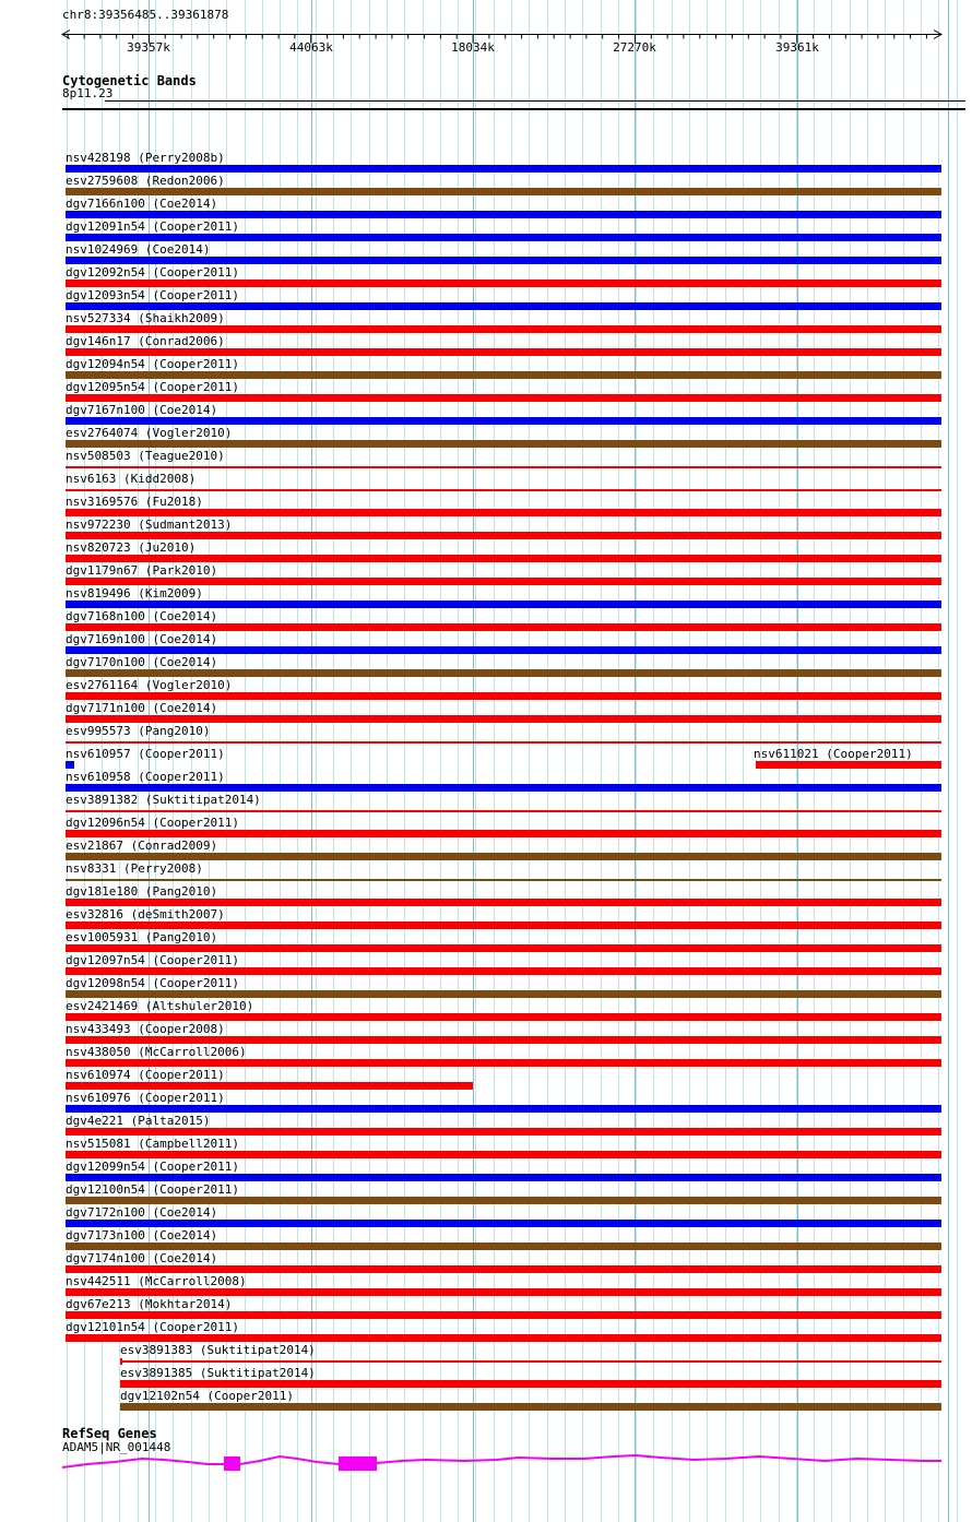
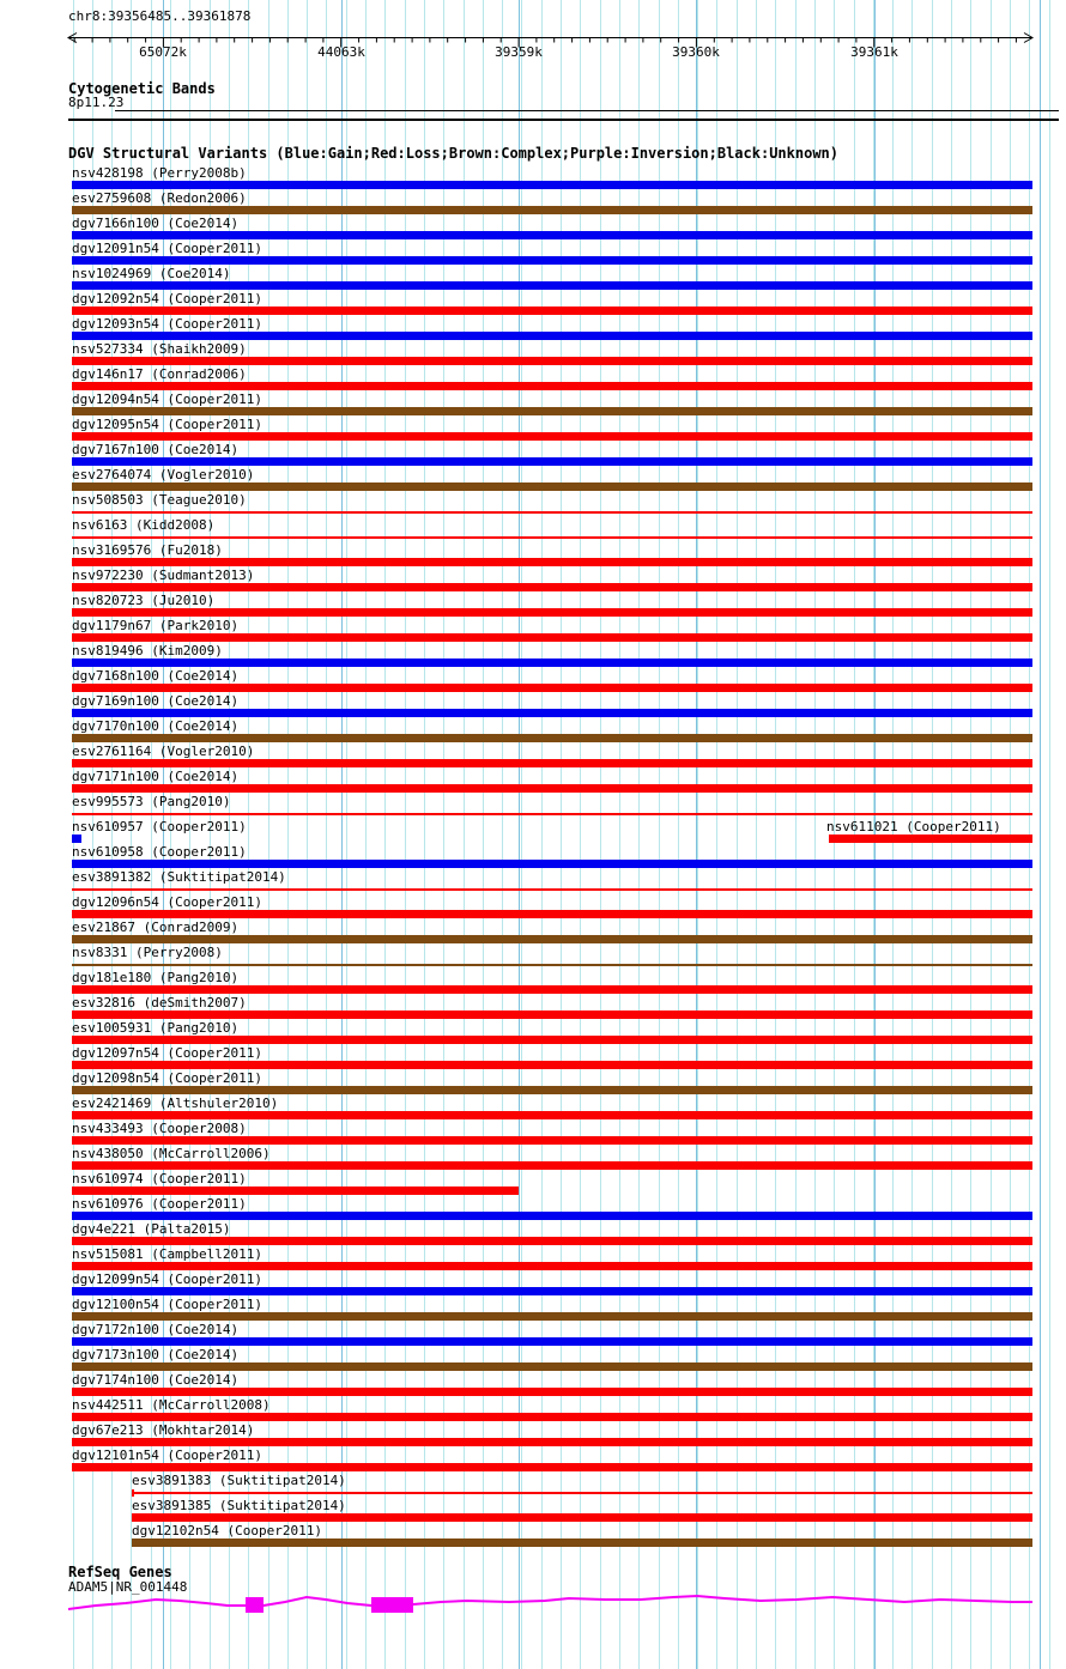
  chr8:39356485..39361878
- 39357k
+ 65072k
  44063k
- 18034k
+ 39359k
- 27270k
+ 39360k
  39361k
  Cytogenetic Bands
  8p11.23
+ DGV Structural Variants (Blue:Gain;Red:Loss;Brown:Complex;Purple:Inversion;Black:Unknown)
  nsv428198 (Perry2008b)
  esv2759608 (Redon2006)
  dgv7166n100 (Coe2014)
  dgv12091n54 (Cooper2011)
  nsv1024969 (Coe2014)
  dgv12092n54 (Cooper2011)
  dgv12093n54 (Cooper2011)
  nsv527334 (Shaikh2009)
  dgv146n17 (Conrad2006)
  dgv12094n54 (Cooper2011)
  dgv12095n54 (Cooper2011)
  dgv7167n100 (Coe2014)
  esv2764074 (Vogler2010)
  nsv508503 (Teague2010)
  nsv6163 (Kidd2008)
  nsv3169576 (Fu2018)
  nsv972230 (Sudmant2013)
  nsv820723 (Ju2010)
  dgv1179n67 (Park2010)
  nsv819496 (Kim2009)
  dgv7168n100 (Coe2014)
  dgv7169n100 (Coe2014)
  dgv7170n100 (Coe2014)
  esv2761164 (Vogler2010)
  dgv7171n100 (Coe2014)
  esv995573 (Pang2010)
  nsv610957 (Cooper2011)
  nsv611021 (Cooper2011)
  nsv610958 (Cooper2011)
  esv3891382 (Suktitipat2014)
  dgv12096n54 (Cooper2011)
  esv21867 (Conrad2009)
  nsv8331 (Perry2008)
  dgv181e180 (Pang2010)
  esv32816 (deSmith2007)
  esv1005931 (Pang2010)
  dgv12097n54 (Cooper2011)
  dgv12098n54 (Cooper2011)
  esv2421469 (Altshuler2010)
  nsv433493 (Cooper2008)
  nsv438050 (McCarroll2006)
  nsv610974 (Cooper2011)
  nsv610976 (Cooper2011)
  dgv4e221 (Palta2015)
  nsv515081 (Campbell2011)
  dgv12099n54 (Cooper2011)
  dgv12100n54 (Cooper2011)
  dgv7172n100 (Coe2014)
  dgv7173n100 (Coe2014)
  dgv7174n100 (Coe2014)
  nsv442511 (McCarroll2008)
  dgv67e213 (Mokhtar2014)
  dgv12101n54 (Cooper2011)
  esv3891383 (Suktitipat2014)
  esv3891385 (Suktitipat2014)
  dgv12102n54 (Cooper2011)
  RefSeq Genes
  ADAM5|NR_001448
